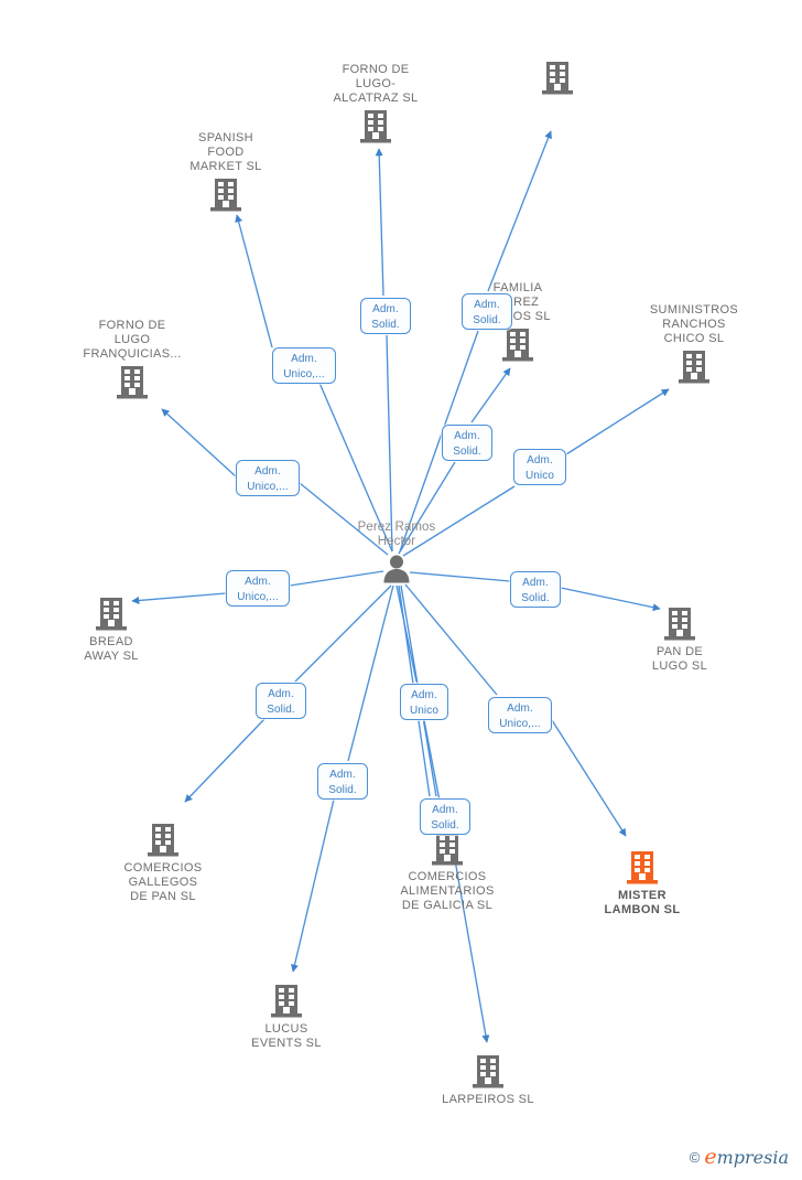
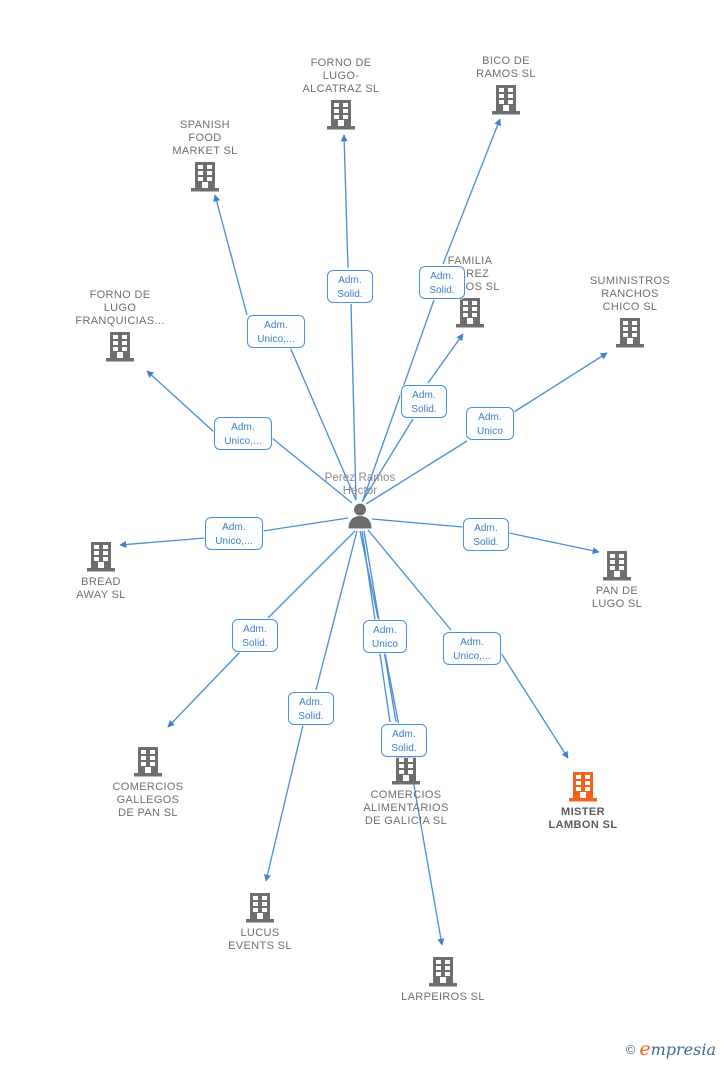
  FORNO DE
  LUGO-
  ALCATRAZ SL
+ BICO DE
+ RAMOS SL
  SPANISH
  FOOD
  MARKET SL
  FAMILIA
  SUMINISTROS
  RANCHOS
  CHICO SL
  FORNO DE
  LUGO
  FRANQUICIAS...
  BREAD
  AWAY SL
  PAN DE
  LUGO SL
  COMERCIOS
  GALLEGOS
  DE PAN SL
  COMERCIOS
  ALIMENTARIOS
  DE GALICIA SL
  MISTER
  LAMBON SL
  LUCUS
  EVENTS SL
  LARPEIROS SL
  Perez Ramos
  Hector
  Adm.
  Unico,...
  Adm.
  Solid.
  Adm.
  Solid.
  Adm.
  Solid.
  Adm.
  Unico
  Adm.
  Unico,...
  Adm.
  Unico,...
  Adm.
  Solid.
  Adm.
  Solid.
  Adm.
  Solid.
  Adm.
  Unico
  Adm.
  Solid.
  Adm.
  Unico,...
  ©
  empresia
